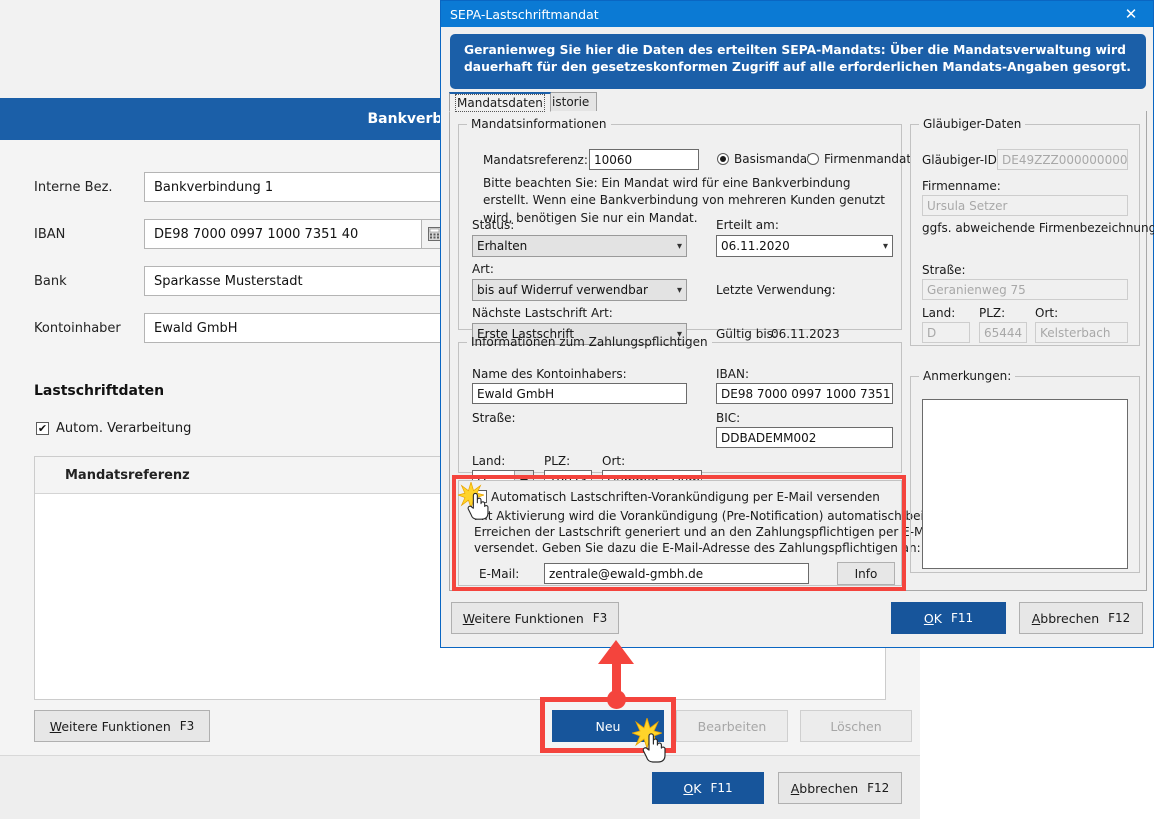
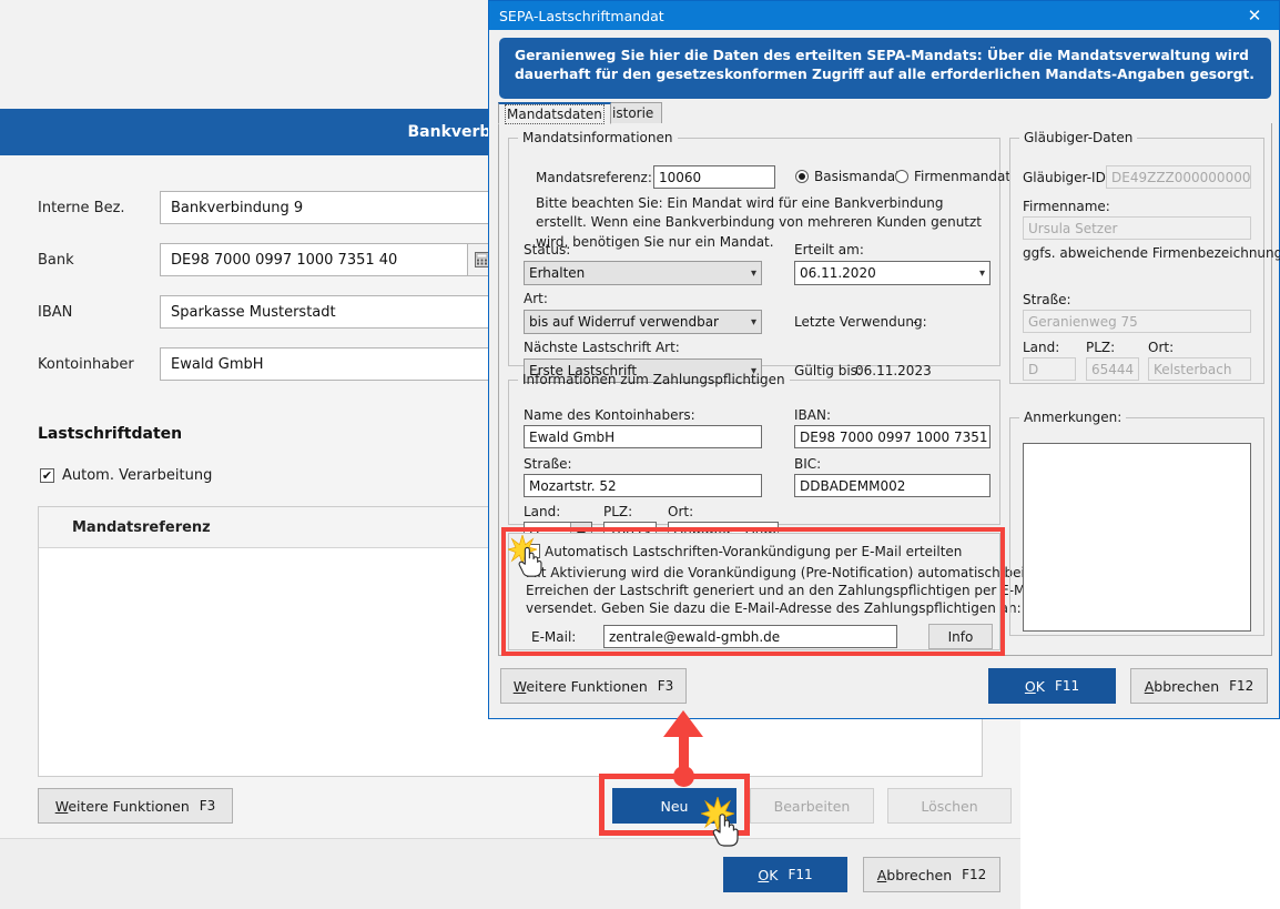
  Interne Bez.
- Bankverbindung 1
+ Bankverbindung 9
- IBAN
+ Bank
  DE98 7000 0997 1000 7351 40
- Bank
+ IBAN
  Sparkasse Musterstadt
  Kontoinhaber
  Ewald GmbH
  Lastschriftdaten
  ✔
  Autom. Verarbeitung
  Mandatsreferenz
  Weitere Funktionen
  F3
  Neu
  Bearbeiten
  Löschen
  OK
  F11
  Abbrechen
  F12
  SEPA-Lastschriftmandat
  ✕
  Geranienweg Sie hier die Daten des erteilten SEPA-Mandats: Über die Mandatsverwaltung wird dauerhaft für den gesetzeskonformen Zugriff auf alle erforderlichen Mandats-Angaben gesorgt.
  Mandatsdaten
  istorie
  Mandatsinformationen
  Mandatsreferenz:
  10060
  Basismanda
  Firmenmandat
  Bitte beachten Sie: Ein Mandat wird für eine Bankverbindung erstellt. Wenn eine Bankverbindung von mehreren Kunden genutzt wird, benötigen Sie nur ein Mandat.
  Status:
  Erhalten
  ▾
  Erteilt am:
  06.11.2020
  ▾
  Art:
  bis auf Widerruf verwendbar
  ▾
  Letzte Verwendung:
  -
  Nächste Lastschrift Art:
  Erste Lastschrift
  ▾
  Gültig bis:
  06.11.2023
  Informationen zum Zahlungspflichtigen
  Name des Kontoinhabers:
  Ewald GmbH
  IBAN:
  DE98 7000 0997 1000 7351
  Straße:
+ Mozartstr. 52
  BIC:
  DDBADEMM002
  Land:
  PLZ:
  Ort:
- Automatisch Lastschriften-Vorankündigung per E-Mail versenden
+ Automatisch Lastschriften-Vorankündigung per E-Mail erteilten
  t Aktivierung wird die Vorankündigung (Pre-Notification) automatisch be
  Erreichen der Lastschrift generiert und an den Zahlungspflichtigen per E-M
  versendet. Geben Sie dazu die E-Mail-Adresse des Zahlungspflichtigen an:
  E-Mail:
  zentrale@ewald-gmbh.de
  Info
  Gläubiger-Daten
  Gläubiger-ID
  Firmenname:
  Ursula Setzer
  ggfs. abweichende Firmenbezeichnung
  Straße:
  Geranienweg 75
  Land:
  D
  PLZ:
  65444
  Ort:
  Kelsterbach
  Anmerkungen:
  Weitere Funktionen
  F3
  OK
  F11
  Abbrechen
  F12
